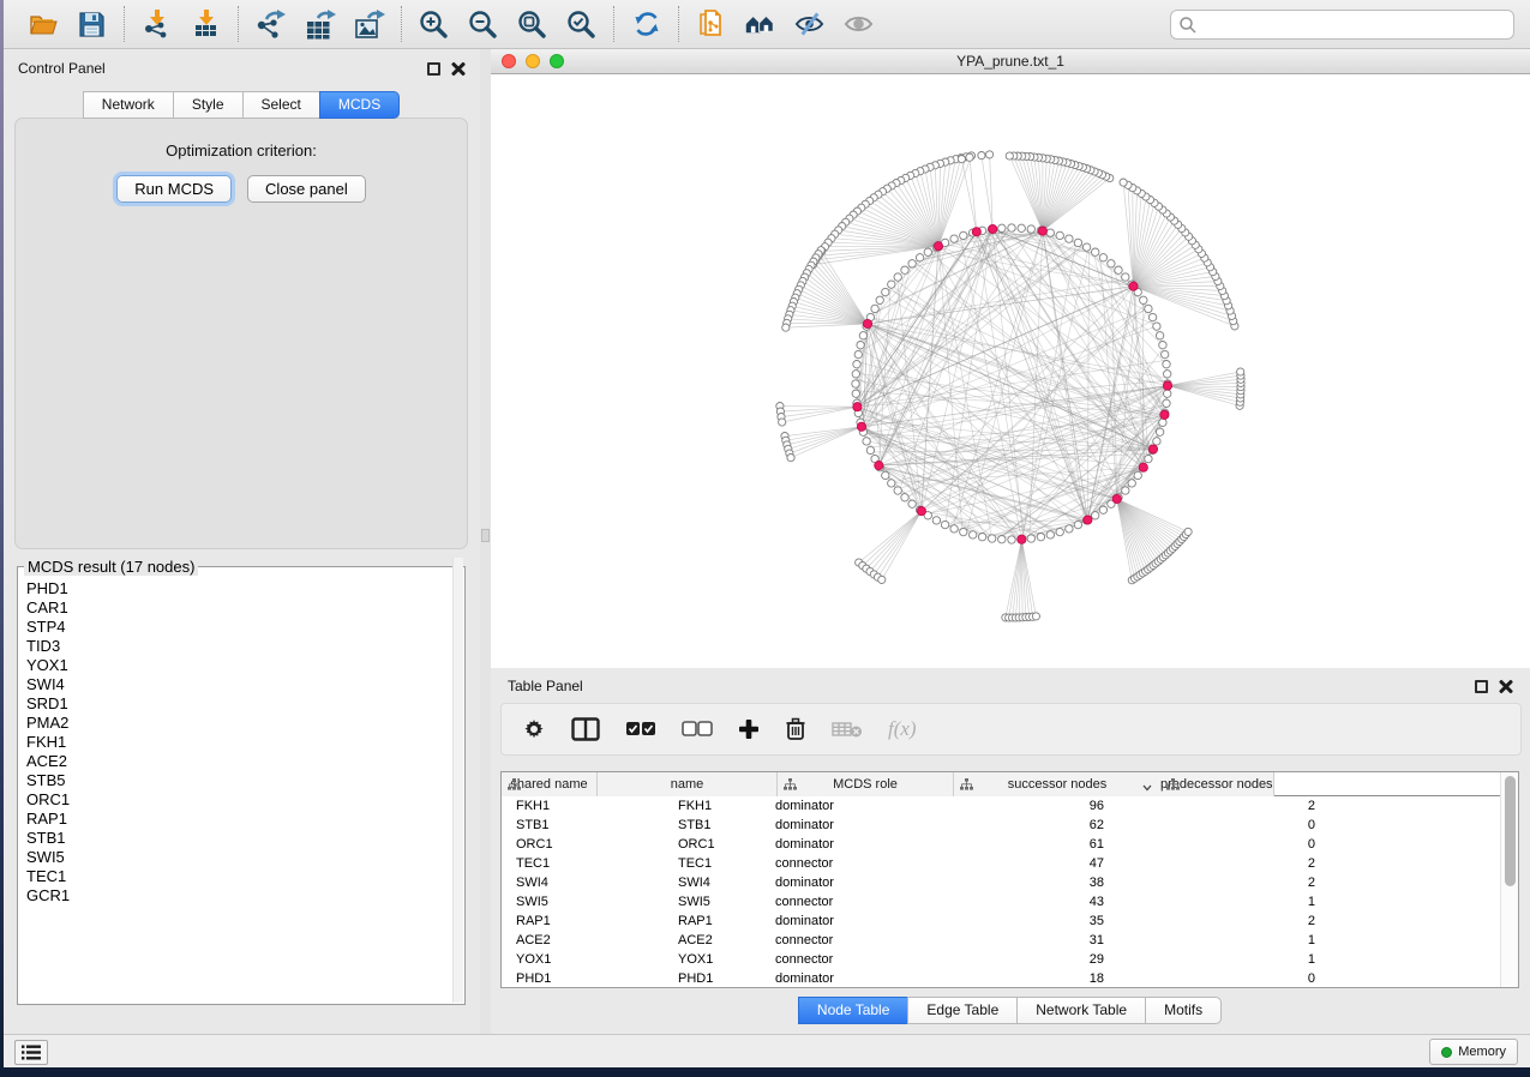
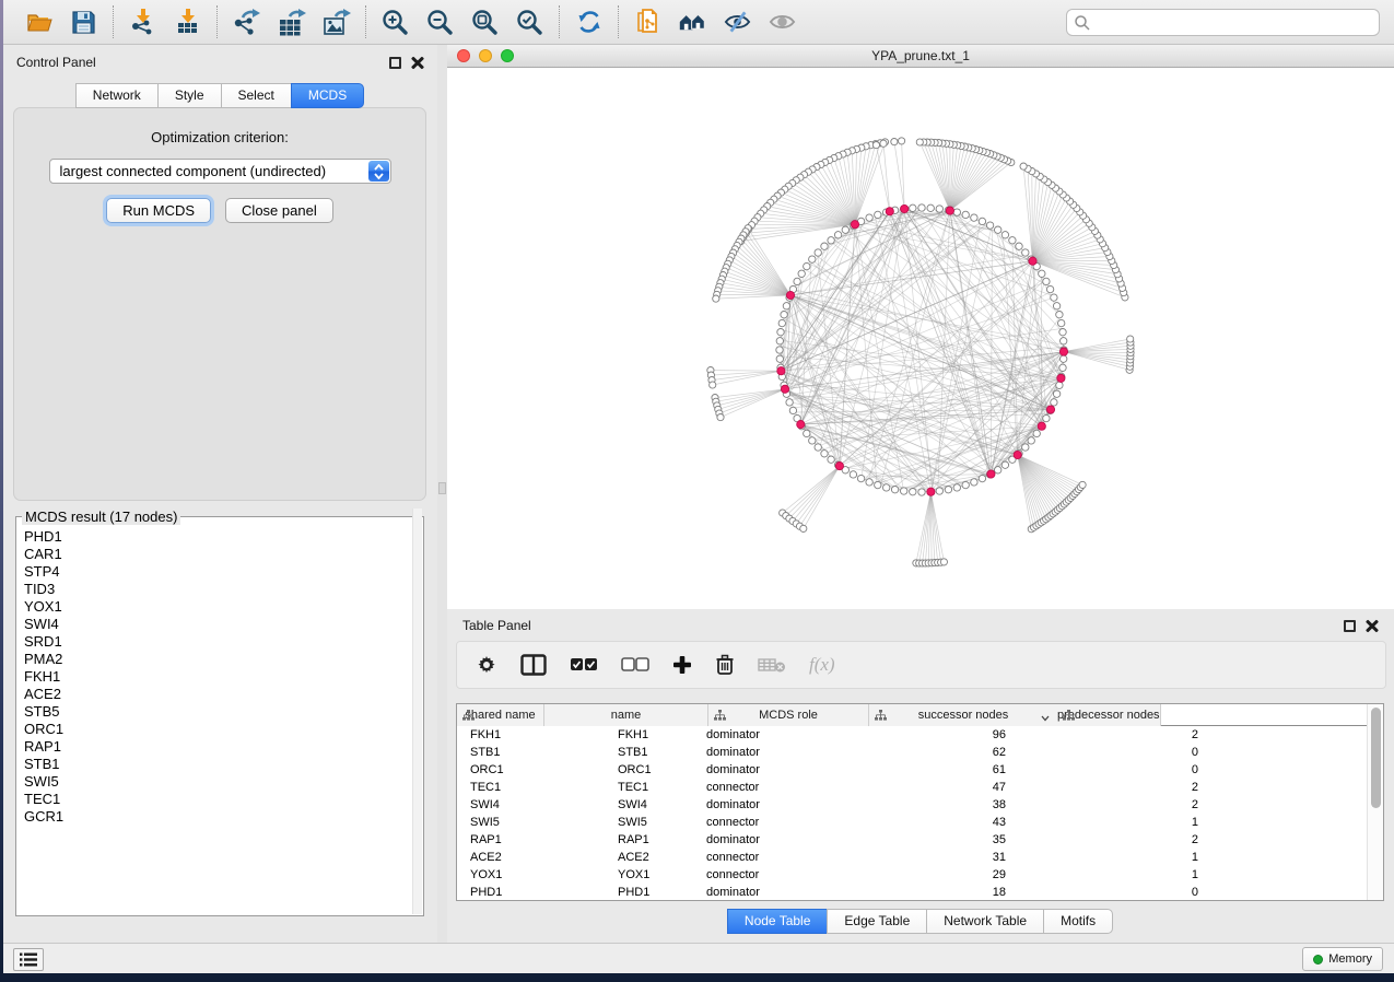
  Control Panel
  Network
  Style
  Select
  MCDS
  Optimization criterion:
+ largest connected component (undirected)
  Run MCDS
  Close panel
  MCDS result (17 nodes)
  PHD1
  CAR1
  STP4
  TID3
  YOX1
  SWI4
  SRD1
  PMA2
  FKH1
  ACE2
  STB5
  ORC1
  RAP1
  STB1
  SWI5
  TEC1
  GCR1
  YPA_prune.txt_1
  Table Panel
  f(x)
  hared name
  name
  MCDS role
  successor nodes
  pdecessor nodes
  FKH1
  FKH1
  dominator
  96
  2
  STB1
  STB1
  dominator
  62
  0
  ORC1
  ORC1
  dominator
  61
  0
  TEC1
  TEC1
  connector
  47
  2
  SWI4
  SWI4
  dominator
  38
  2
  SWI5
  SWI5
  connector
  43
  1
  RAP1
  RAP1
  dominator
  35
  2
  ACE2
  ACE2
  connector
  31
  1
  YOX1
  YOX1
  connector
  29
  1
  PHD1
  PHD1
  dominator
  18
  0
  Node Table
  Edge Table
  Network Table
  Motifs
  Memory
